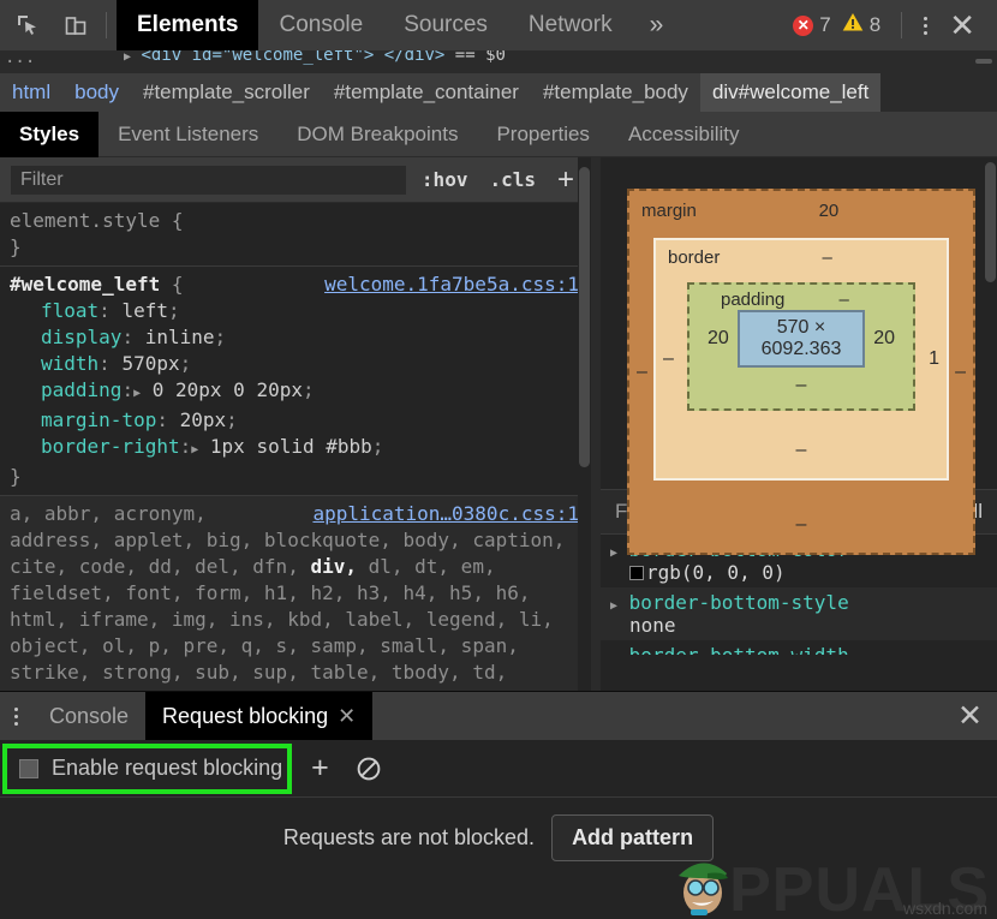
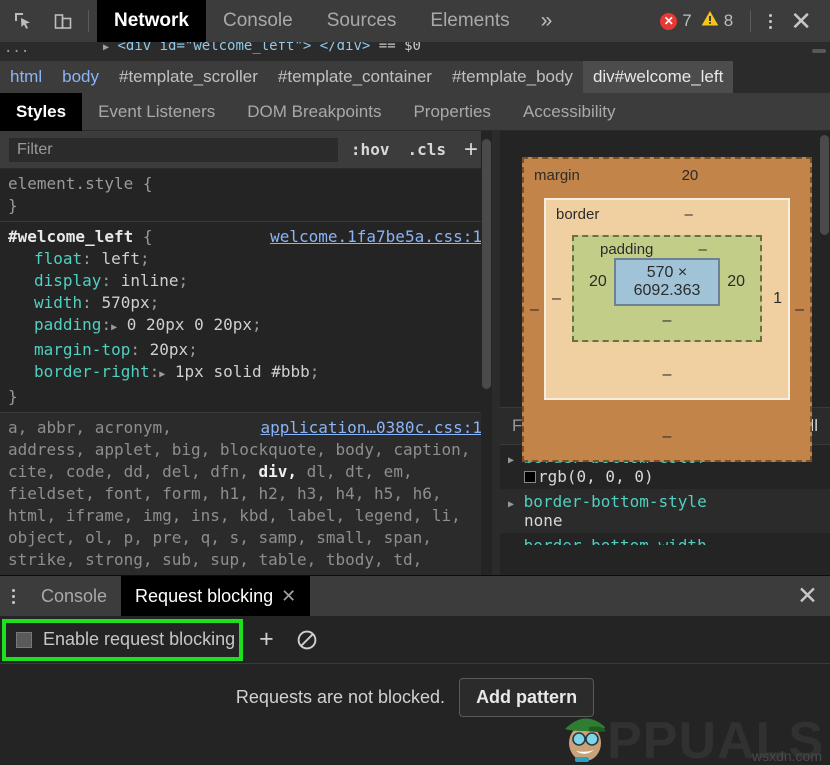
- Elements
+ Network
  Console
  Sources
- Network
+ Elements
  »
  ✕
  7
  8
  ✕
  ...
  ▶ <div id="welcome_left"> </div> == $0
  html
  body
  #template_scroller
  #template_container
  #template_body
  div#welcome_left
  Styles
  Event Listeners
  DOM Breakpoints
  Properties
  Accessibility
  Filter
  :hov
  .cls
  +
  element.style {
  }
  #welcome_left {
  welcome.1fa7be5a.css:1
  float: left;
  display: inline;
  width: 570px;
  padding:▶ 0 20px 0 20px;
  margin-top: 20px;
  border-right:▶ 1px solid #bbb;
  }
  application…0380c.css:1
  a, abbr, acronym,
  address, applet, big, blockquote, body, caption,
  cite, code, dd, del, dfn, div, dl, dt, em,
  fieldset, font, form, h1, h2, h3, h4, h5, h6,
  html, iframe, img, ins, kbd, label, legend, li,
  object, ol, p, pre, q, s, samp, small, span,
  strike, strong, sub, sup, table, tbody, td,
  margin
  20
  –
  –
  border
  –
  –
  1
  padding
  –
  20
  570 × 6092.363
  20
  –
  –
  –
  rgb(0, 0, 0)
  ▶ border-bottom-style
  none
  Console
  Request blocking
  ✕
  ✕
  Enable request blocking
  +
  Requests are not blocked.
  Add pattern
  PPUALS
  wsxdn.com
